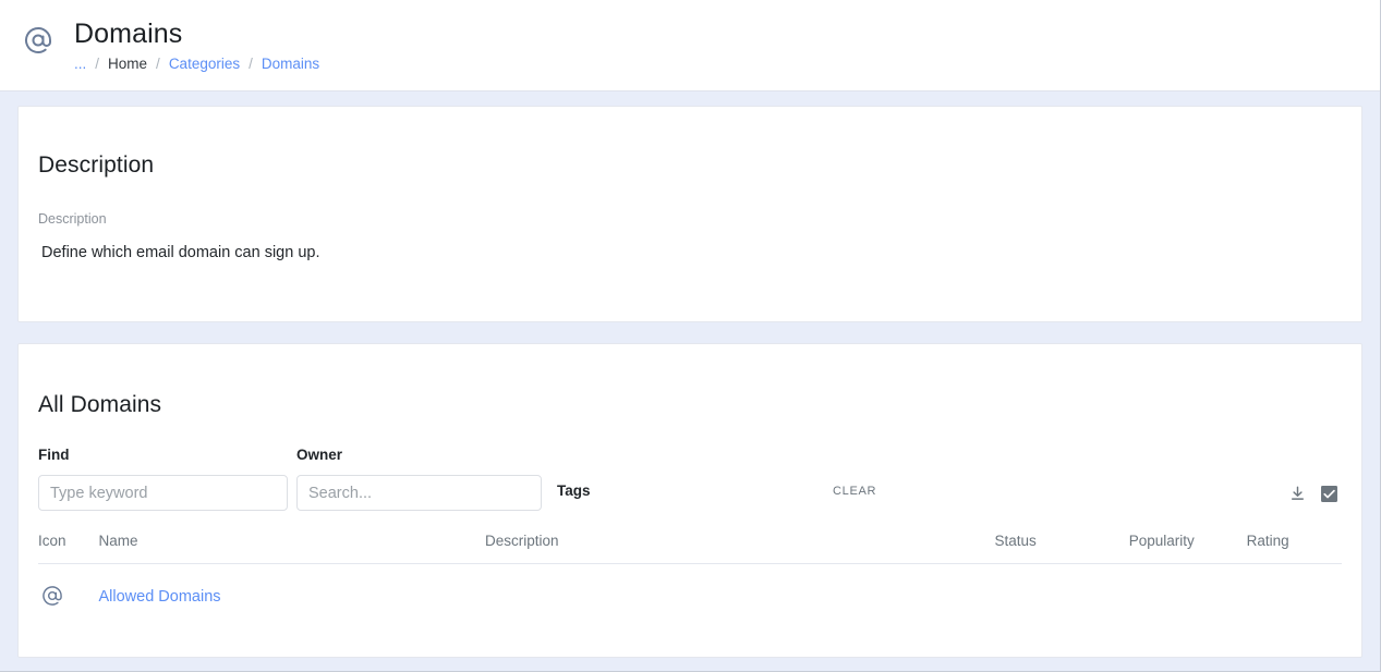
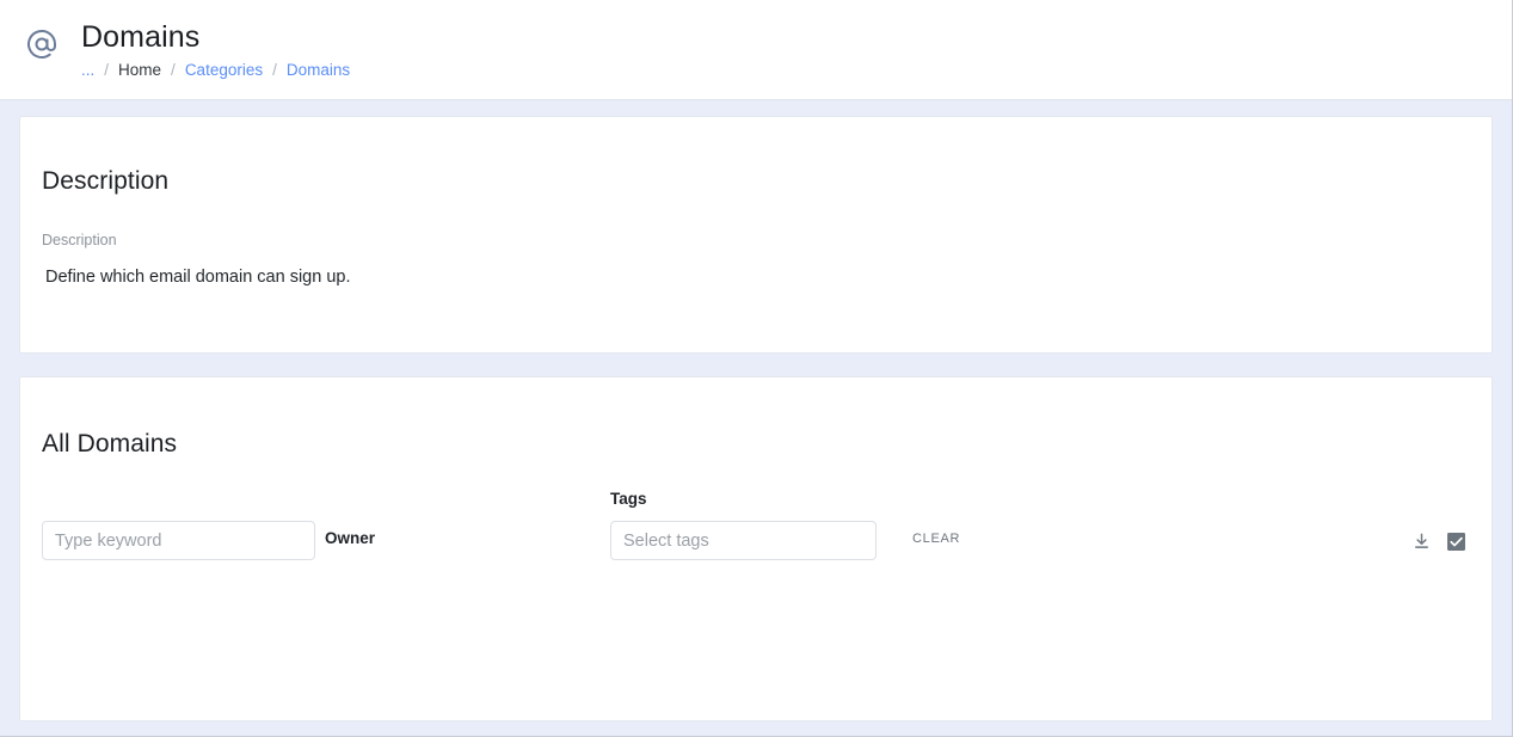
  Domains
  ...
  /
  Home
  /
  Categories
  /
  Domains
  Description
  Description
  Define which email domain can sign up.
  All Domains
- Find
  Type keyword
  Owner
- Search...
  Tags
+ Select tags
  CLEAR
- Icon	Name	Description	Status	Popularity	Rating
- 	Allowed Domains
